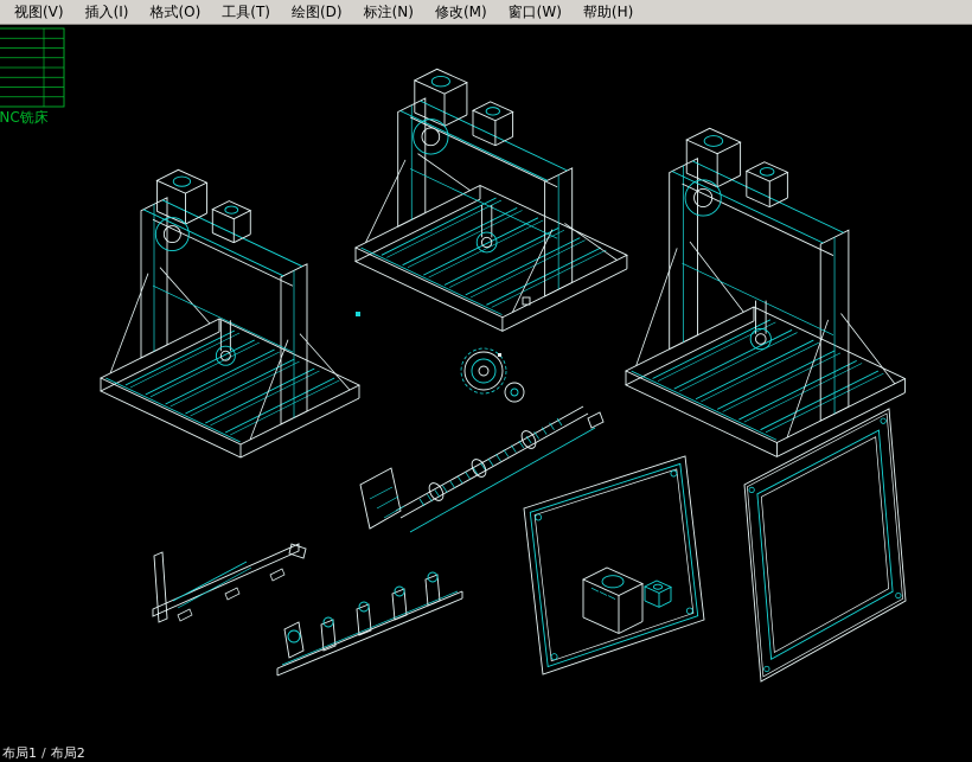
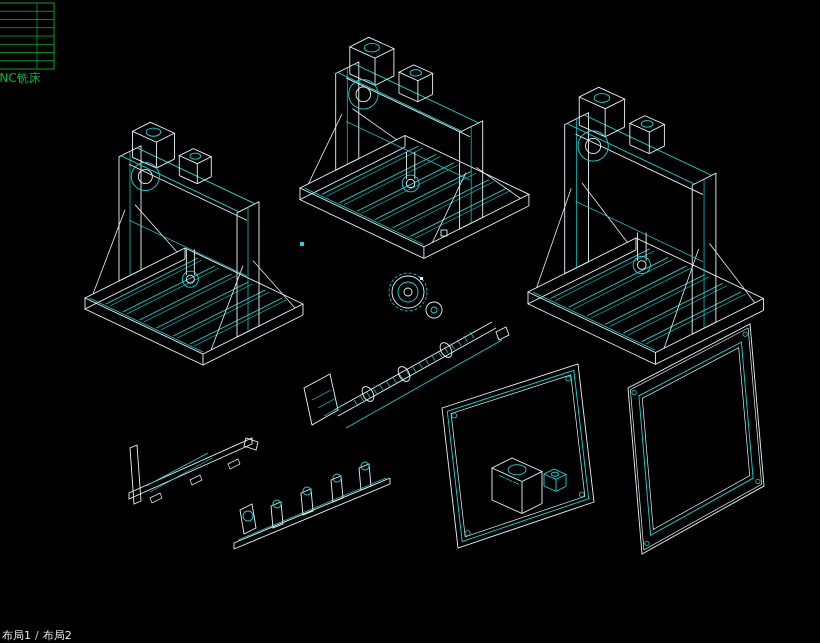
- 视图(V)
- 插入(I)
- 格式(O)
- 工具(T)
- 绘图(D)
- 标注(N)
- 修改(M)
- 窗口(W)
- 帮助(H)
  NC铣床
  布局1
  /
  布局2
